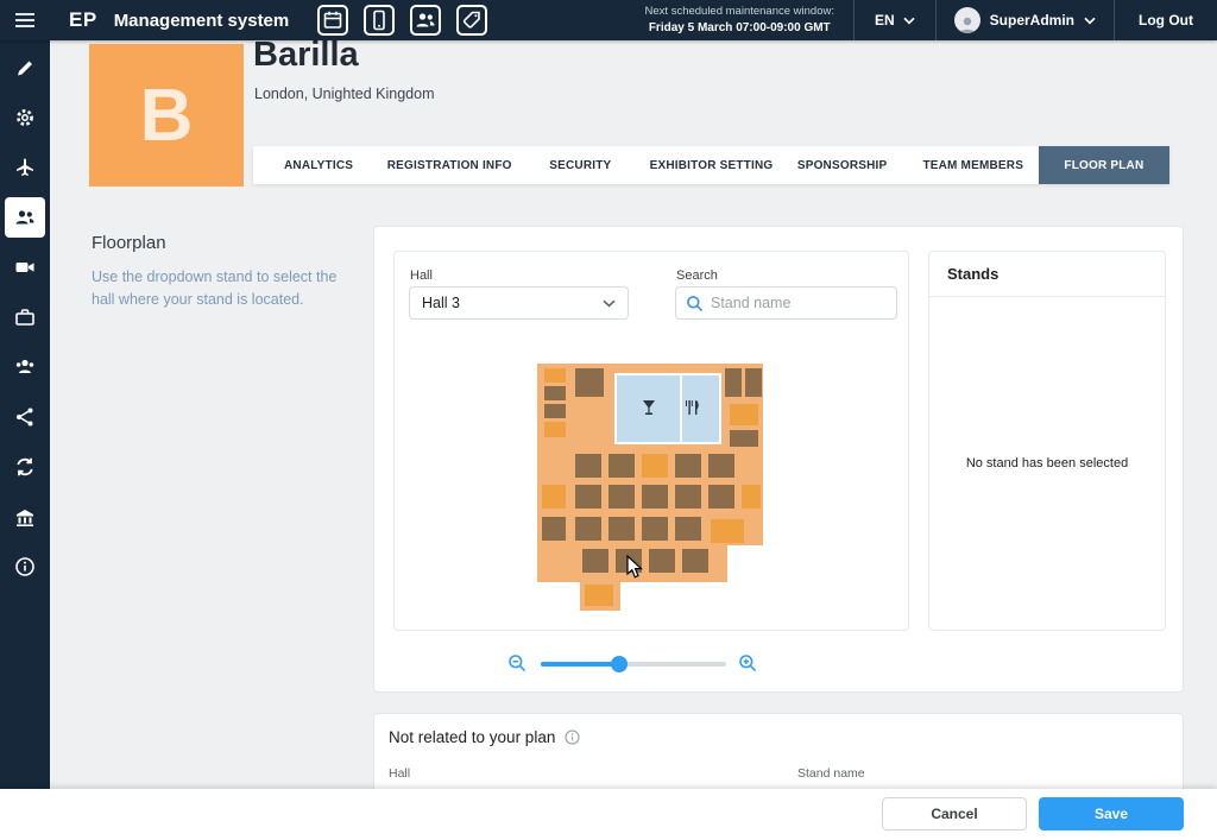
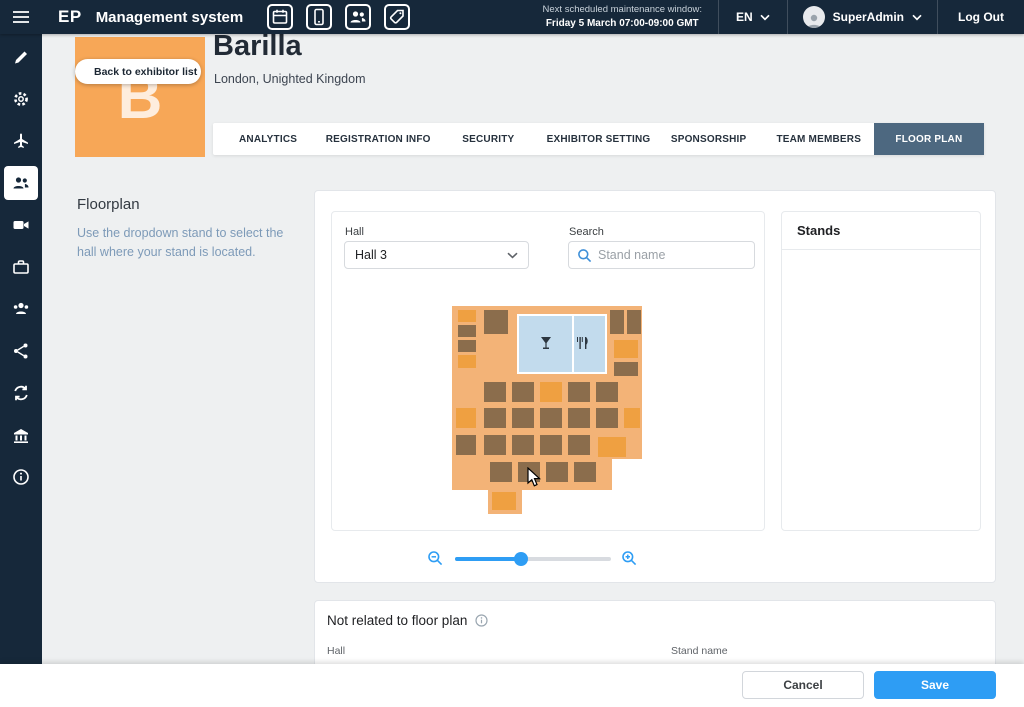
  EP
  Management system
  Next scheduled maintenance window:
  Friday 5 March 07:00-09:00 GMT
  EN
  SuperAdmin
  Log Out
  Barilla
  B
+ Back to exhibitor list
  London, Unighted Kingdom
  ANALYTICS
  REGISTRATION INFO
  SECURITY
  EXHIBITOR SETTING
  SPONSORSHIP
  TEAM MEMBERS
  FLOOR PLAN
  Floorplan
  Use the dropdown stand to select the hall where your stand is located.
  Hall
  Hall 3
  Search
  Stand name
  Stands
- No stand has been selected
- Not related to your plan
+ Not related to floor plan
  Hall
  Stand name
  Cancel
  Save
